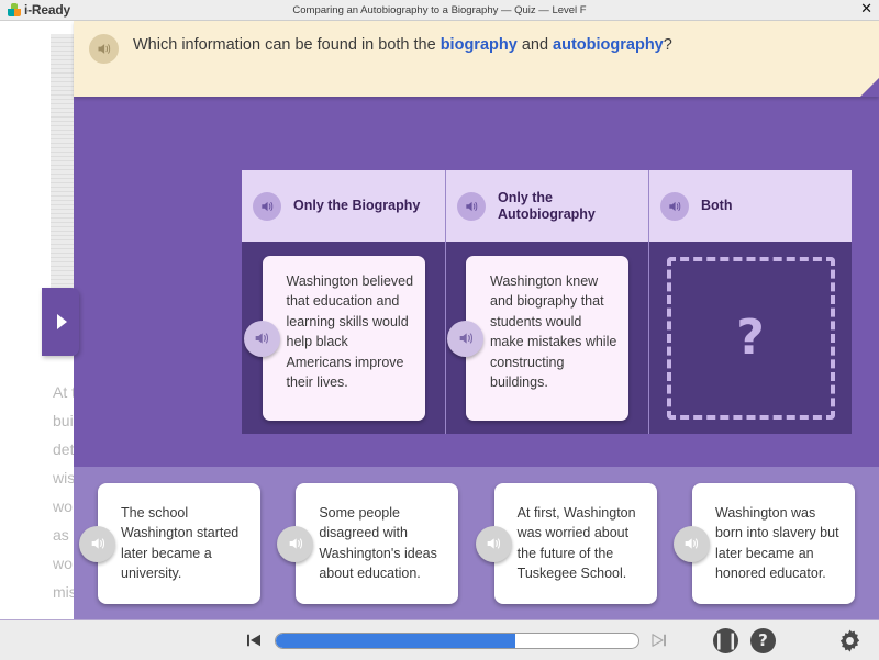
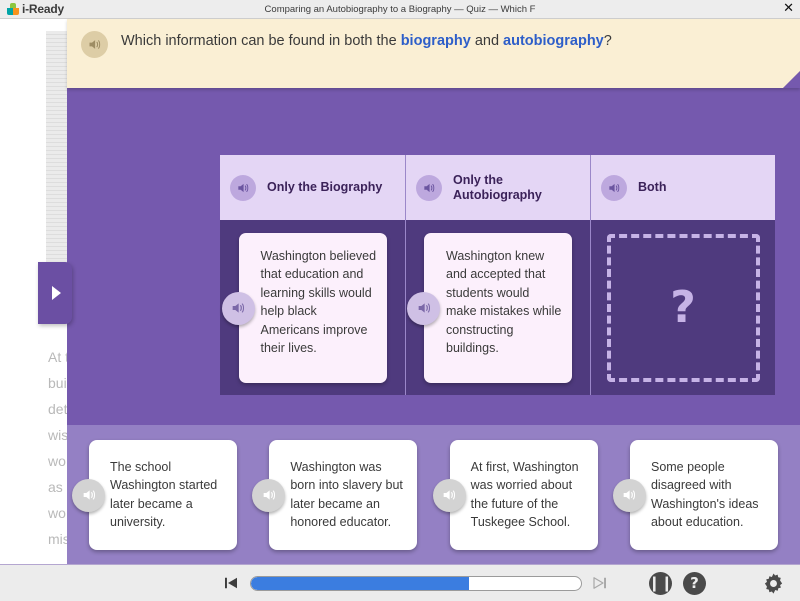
  bui
  det
  wis
  wo
  as
  wo
  Only the Biography
  Washington believed that education and learning skills would help black Americans improve their lives.
  Only the Autobiography
- Washington knew and biography that students would make mistakes while constructing buildings.
+ Washington knew and accepted that students would make mistakes while constructing buildings.
  Both
  ?
  The school Washington started later became a university.
- Some people disagreed with Washington's ideas about education.
+ Washington was born into slavery but later became an honored educator.
  At first, Washington was worried about the future of the Tuskegee School.
- Washington was born into slavery but later became an honored educator.
+ Some people disagreed with Washington's ideas about education.
  Which information can be found in both the biography and autobiography?
  i-Ready
- Comparing an Autobiography to a Biography — Quiz — Level F
+ Comparing an Autobiography to a Biography — Quiz — Which F
  ✕
  ❙❙
  ?
